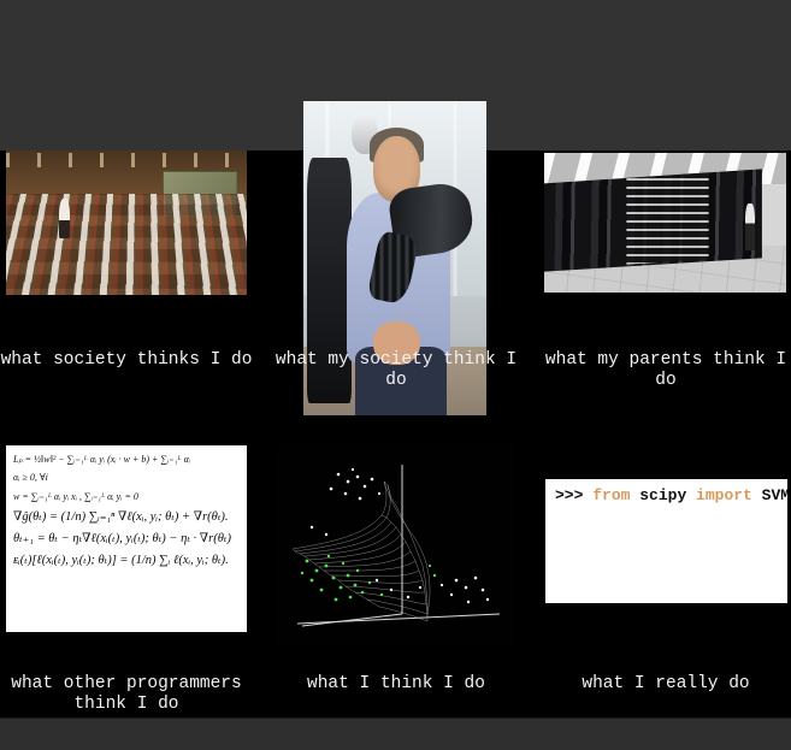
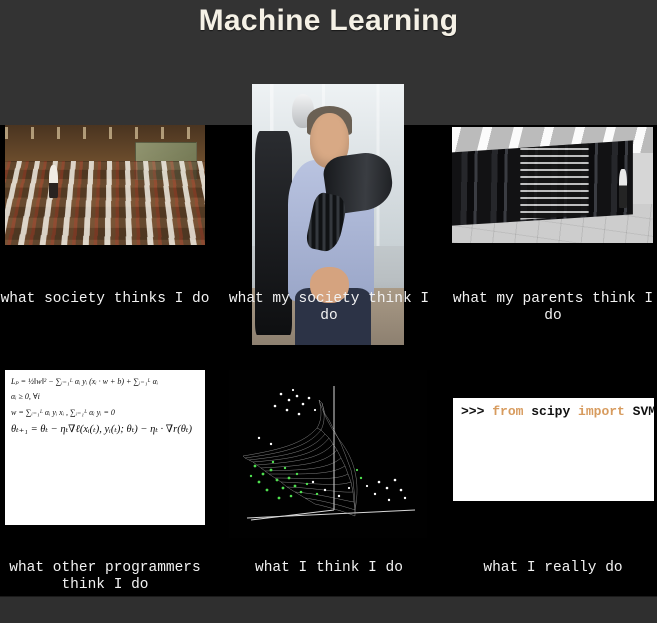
+ Machine Learning
  what society thinks I do
  what my society think I do
  what my parents think I do
  Lₚ = ½‖w‖² − ∑ᵢ₌₁ᴸ αᵢ yᵢ (xᵢ · w + b) + ∑ᵢ₌₁ᴸ αᵢ
  αᵢ ≥ 0, ∀i
  w = ∑ᵢ₌₁ᴸ αᵢ yᵢ xᵢ , ∑ᵢ₌₁ᴸ αᵢ yᵢ = 0
- ∇ĝ(θₜ) = (1/n) ∑ᵢ₌₁ⁿ ∇ℓ(xᵢ, yᵢ; θₜ) + ∇r(θₜ).
  θₜ₊₁ = θₜ − ηₜ∇ℓ(xᵢ(ₜ), yᵢ(ₜ); θₜ) − ηₜ · ∇r(θₜ)
- ᴇᵢ(ₜ)[ℓ(xᵢ(ₜ), yᵢ(ₜ); θₜ)] = (1/n) ∑ᵢ ℓ(xᵢ, yᵢ; θₜ).
  what other programmers think I do
  what I think I do
  >>> from scipy import SVM
  what I really do
